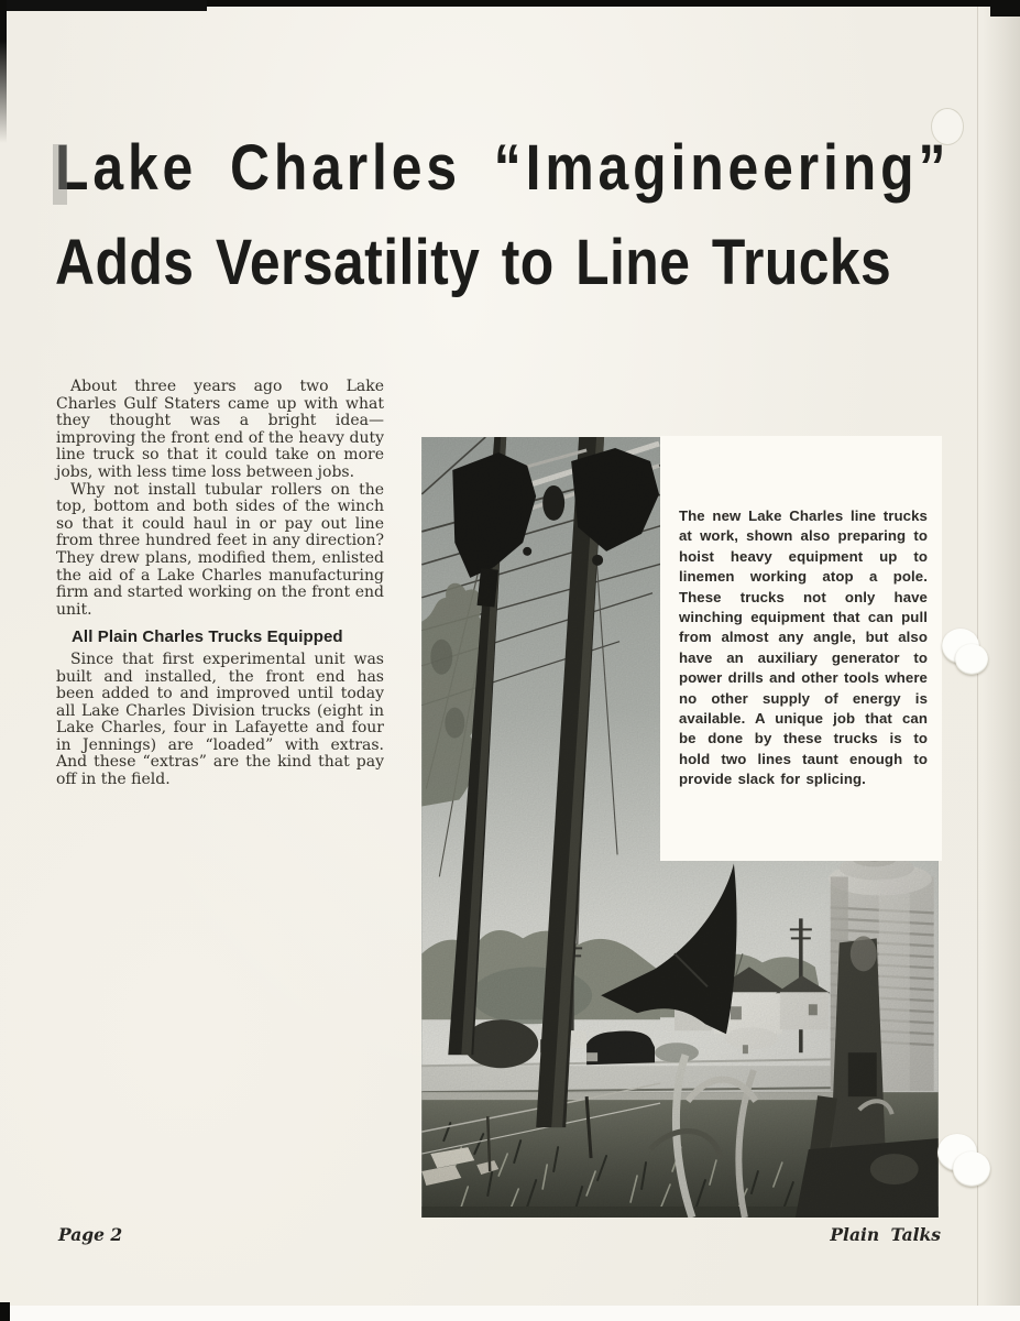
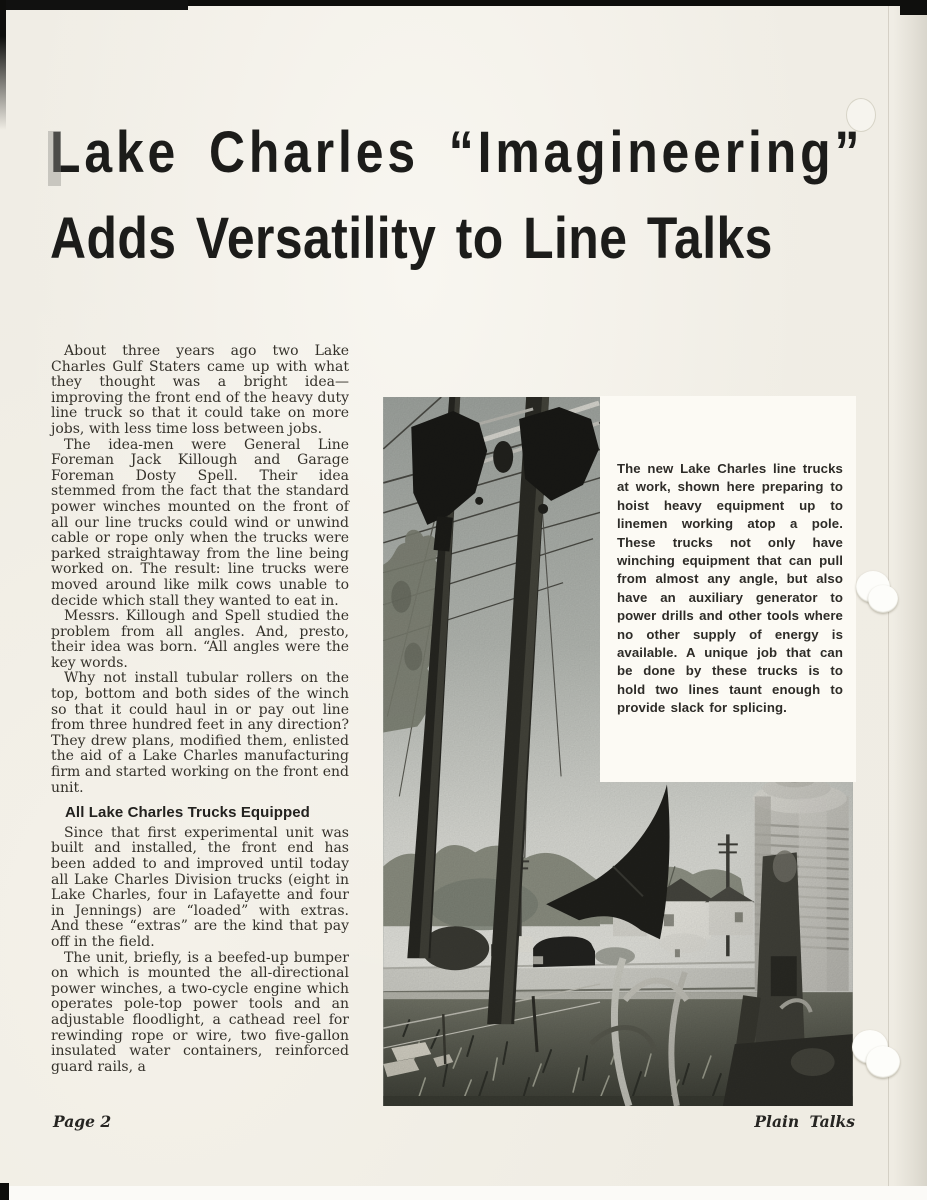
  Lake Charles “Imagineering”
- Adds Versatility to Line Trucks
+ Adds Versatility to Line Talks
  About three years ago two Lake Charles Gulf Staters came up with what they thought was a bright idea—improving the front end of the heavy duty line truck so that it could take on more jobs, with less time loss between jobs.
+ The idea-men were General Line Foreman Jack Killough and Garage Foreman Dosty Spell. Their idea stemmed from the fact that the standard power winches mounted on the front of all our line trucks could wind or unwind cable or rope only when the trucks were parked straightaway from the line being worked on. The result: line trucks were moved around like milk cows unable to decide which stall they wanted to eat in.
+ Messrs. Killough and Spell studied the problem from all angles. And, presto, their idea was born. “All angles were the key words.
  Why not install tubular rollers on the top, bottom and both sides of the winch so that it could haul in or pay out line from three hundred feet in any direction? They drew plans, modified them, enlisted the aid of a Lake Charles manufacturing firm and started working on the front end unit.
- All Plain Charles Trucks Equipped
+ All Lake Charles Trucks Equipped
  Since that first experimental unit was built and installed, the front end has been added to and improved until today all Lake Charles Division trucks (eight in Lake Charles, four in Lafayette and four in Jennings) are “loaded” with extras. And these “extras” are the kind that pay off in the field.
+ The unit, briefly, is a beefed-up bumper on which is mounted the all-directional power winches, a two-cycle engine which operates pole-top power tools and an adjustable floodlight, a cathead reel for rewinding rope or wire, two five-gallon insulated water containers, reinforced guard rails, a
- The new Lake Charles line trucks at work, shown also preparing to hoist heavy equipment up to linemen working atop a pole. These trucks not only have winching equipment that can pull from almost any angle, but also have an auxiliary generator to power drills and other tools where no other supply of energy is available. A unique job that can be done by these trucks is to hold two lines taunt enough to provide slack for splicing.
+ The new Lake Charles line trucks at work, shown here preparing to hoist heavy equipment up to linemen working atop a pole. These trucks not only have winching equipment that can pull from almost any angle, but also have an auxiliary generator to power drills and other tools where no other supply of energy is available. A unique job that can be done by these trucks is to hold two lines taunt enough to provide slack for splicing.
  Page 2
  Plain Talks
